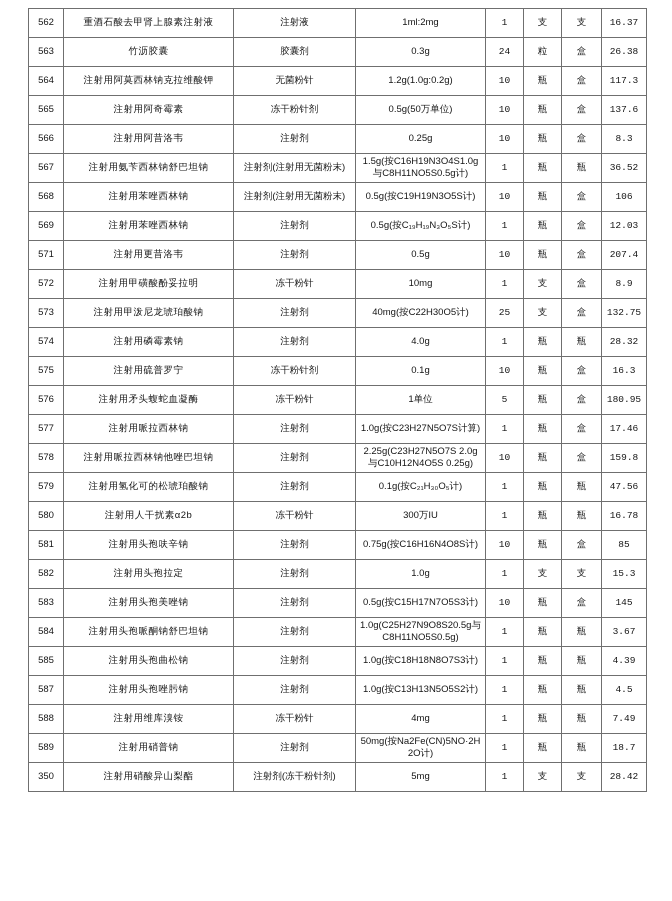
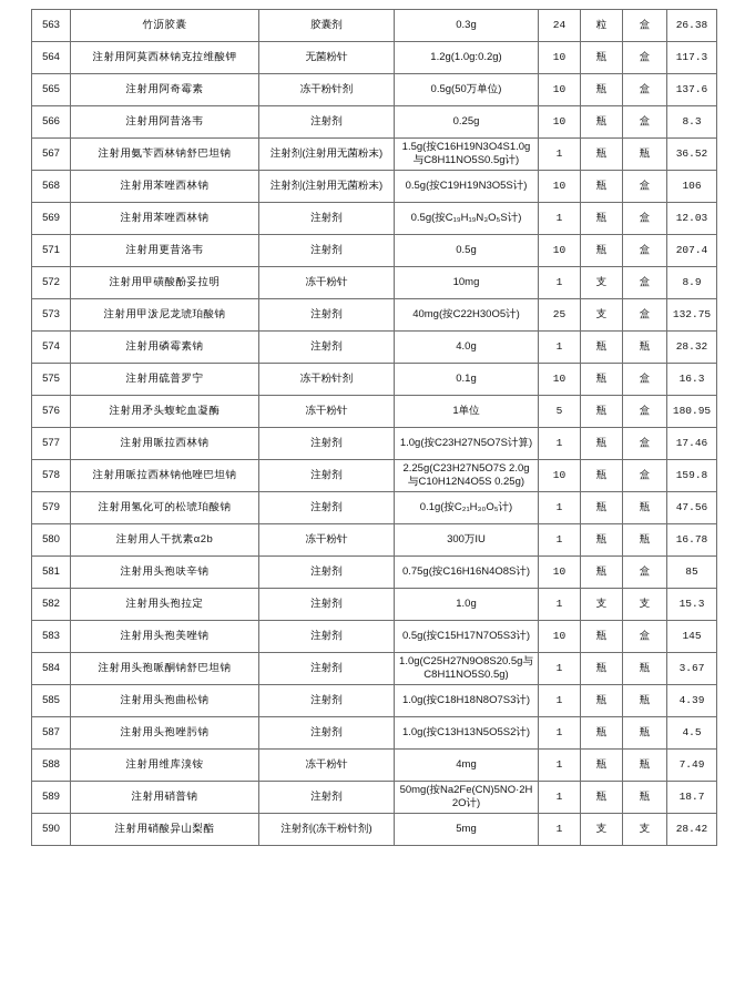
- 562	重酒石酸去甲肾上腺素注射液	注射液	1ml:2mg	1	支	支	16.37
  563	竹沥胶囊	胶囊剂	0.3g	24	粒	盒	26.38
  564	注射用阿莫西林钠克拉维酸钾	无菌粉针	1.2g(1.0g:0.2g)	10	瓶	盒	117.3
  565	注射用阿奇霉素	冻干粉针剂	0.5g(50万单位)	10	瓶	盒	137.6
  566	注射用阿昔洛韦	注射剂	0.25g	10	瓶	盒	8.3
  567	注射用氨苄西林钠舒巴坦钠	注射剂(注射用无菌粉末)	1.5g(按C16H19N3O4S1.0g与C8H11NO5S0.5g计)	1	瓶	瓶	36.52
  568	注射用苯唑西林钠	注射剂(注射用无菌粉末)	0.5g(按C19H19N3O5S计)	10	瓶	盒	106
  569	注射用苯唑西林钠	注射剂	0.5g(按C₁₉H₁₉N₃O₅S计)	1	瓶	盒	12.03
  571	注射用更昔洛韦	注射剂	0.5g	10	瓶	盒	207.4
  572	注射用甲磺酸酚妥拉明	冻干粉针	10mg	1	支	盒	8.9
  573	注射用甲泼尼龙琥珀酸钠	注射剂	40mg(按C22H30O5计)	25	支	盒	132.75
  574	注射用磷霉素钠	注射剂	4.0g	1	瓶	瓶	28.32
  575	注射用硫普罗宁	冻干粉针剂	0.1g	10	瓶	盒	16.3
  576	注射用矛头蝮蛇血凝酶	冻干粉针	1单位	5	瓶	盒	180.95
  577	注射用哌拉西林钠	注射剂	1.0g(按C23H27N5O7S计算)	1	瓶	盒	17.46
  578	注射用哌拉西林钠他唑巴坦钠	注射剂	2.25g(C23H27N5O7S 2.0g与C10H12N4O5S 0.25g)	10	瓶	盒	159.8
  579	注射用氢化可的松琥珀酸钠	注射剂	0.1g(按C₂₁H₃₀O₅计)	1	瓶	瓶	47.56
  580	注射用人干扰素α2b	冻干粉针	300万IU	1	瓶	瓶	16.78
  581	注射用头孢呋辛钠	注射剂	0.75g(按C16H16N4O8S计)	10	瓶	盒	85
  582	注射用头孢拉定	注射剂	1.0g	1	支	支	15.3
  583	注射用头孢美唑钠	注射剂	0.5g(按C15H17N7O5S3计)	10	瓶	盒	145
  584	注射用头孢哌酮钠舒巴坦钠	注射剂	1.0g(C25H27N9O8S20.5g与C8H11NO5S0.5g)	1	瓶	瓶	3.67
  585	注射用头孢曲松钠	注射剂	1.0g(按C18H18N8O7S3计)	1	瓶	瓶	4.39
  587	注射用头孢唑肟钠	注射剂	1.0g(按C13H13N5O5S2计)	1	瓶	瓶	4.5
  588	注射用维库溴铵	冻干粉针	4mg	1	瓶	瓶	7.49
  589	注射用硝普钠	注射剂	50mg(按Na2Fe(CN)5NO·2H2O计)	1	瓶	瓶	18.7
- 350	注射用硝酸异山梨酯	注射剂(冻干粉针剂)	5mg	1	支	支	28.42
+ 590	注射用硝酸异山梨酯	注射剂(冻干粉针剂)	5mg	1	支	支	28.42
